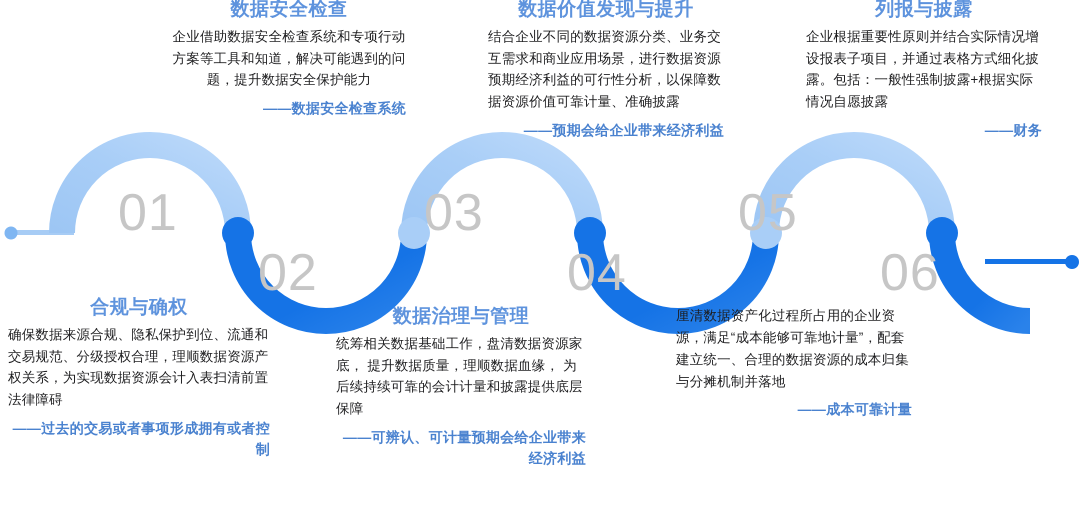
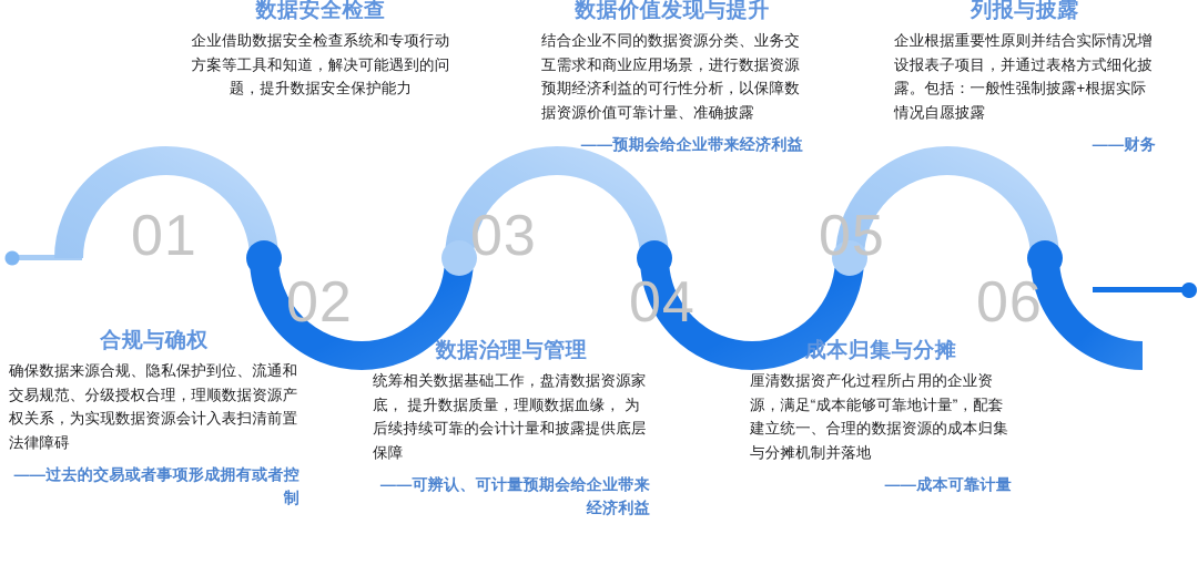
  01
  02
  03
  04
  05
  06
  合规与确权
  确保数据来源合规、隐私保护到位、流通和交易规范、分级授权合理，理顺数据资源产权关系，为实现数据资源会计入表扫清前置法律障碍
  ——过去的交易或者事项形成拥有或者控制
  数据安全检查
  企业借助数据安全检查系统和专项行动方案等工具和知道，解决可能遇到的问题，提升数据安全保护能力
- ——数据安全检查系统
  数据治理与管理
  统筹相关数据基础工作，盘清数据资源家底， 提升数据质量，理顺数据血缘， 为后续持续可靠的会计计量和披露提供底层保障
  ——可辨认、可计量预期会给企业带来经济利益
  数据价值发现与提升
  结合企业不同的数据资源分类、业务交互需求和商业应用场景，进行数据资源预期经济利益的可行性分析，以保障数据资源价值可靠计量、准确披露
  ——预期会给企业带来经济利益
+ 成本归集与分摊
  厘清数据资产化过程所占用的企业资源，满足“成本能够可靠地计量”，配套建立统一、合理的数据资源的成本归集与分摊机制并落地
  ——成本可靠计量
  列报与披露
  企业根据重要性原则并结合实际情况增设报表子项目，并通过表格方式细化披露。包括：一般性强制披露+根据实际情况自愿披露
  ——财务
